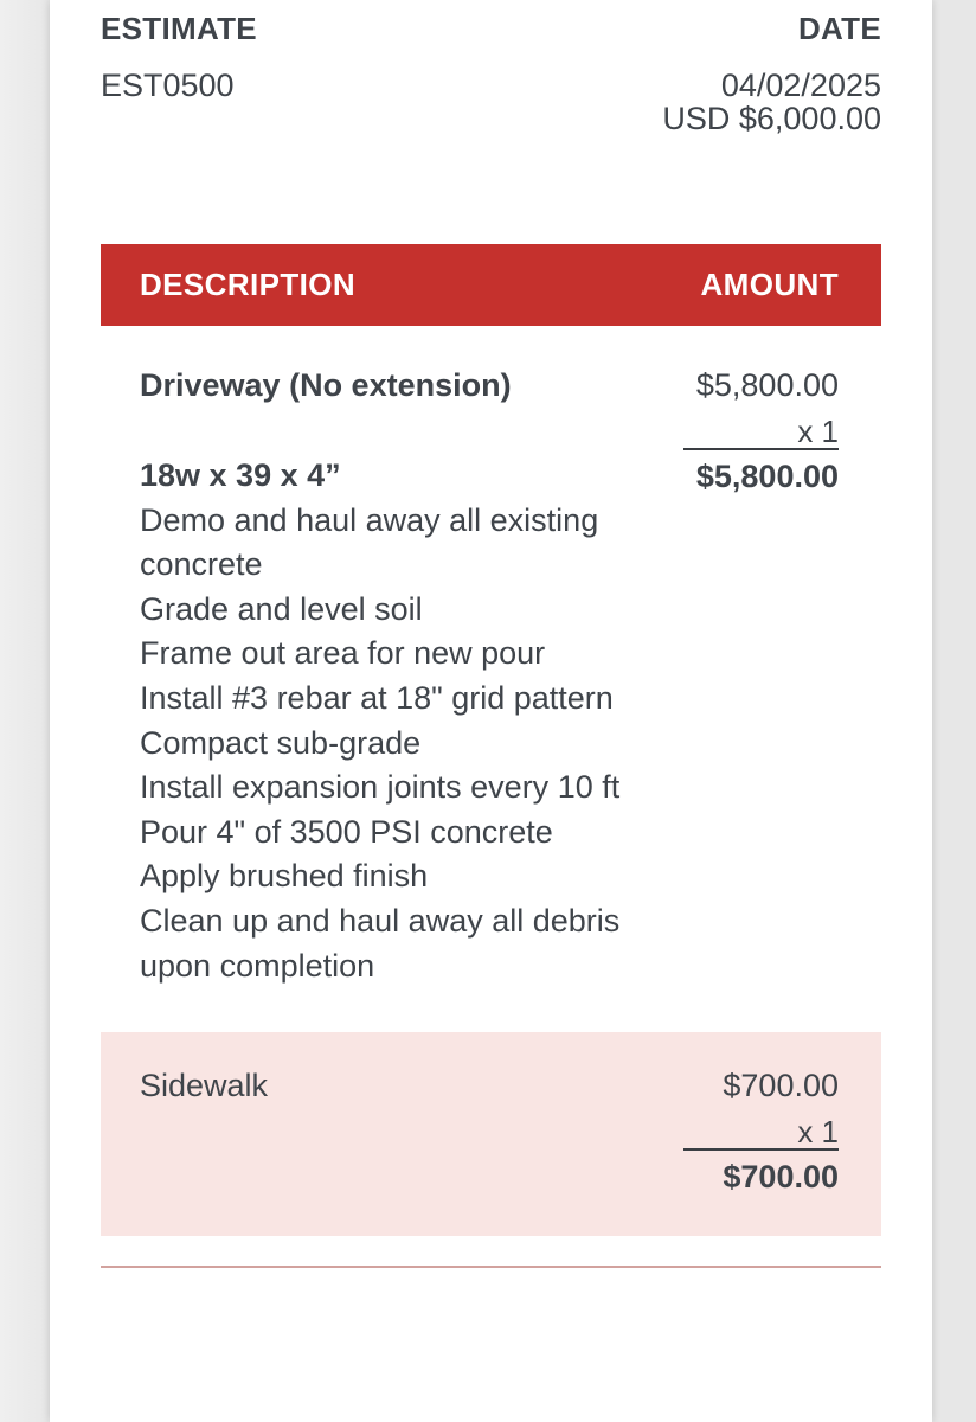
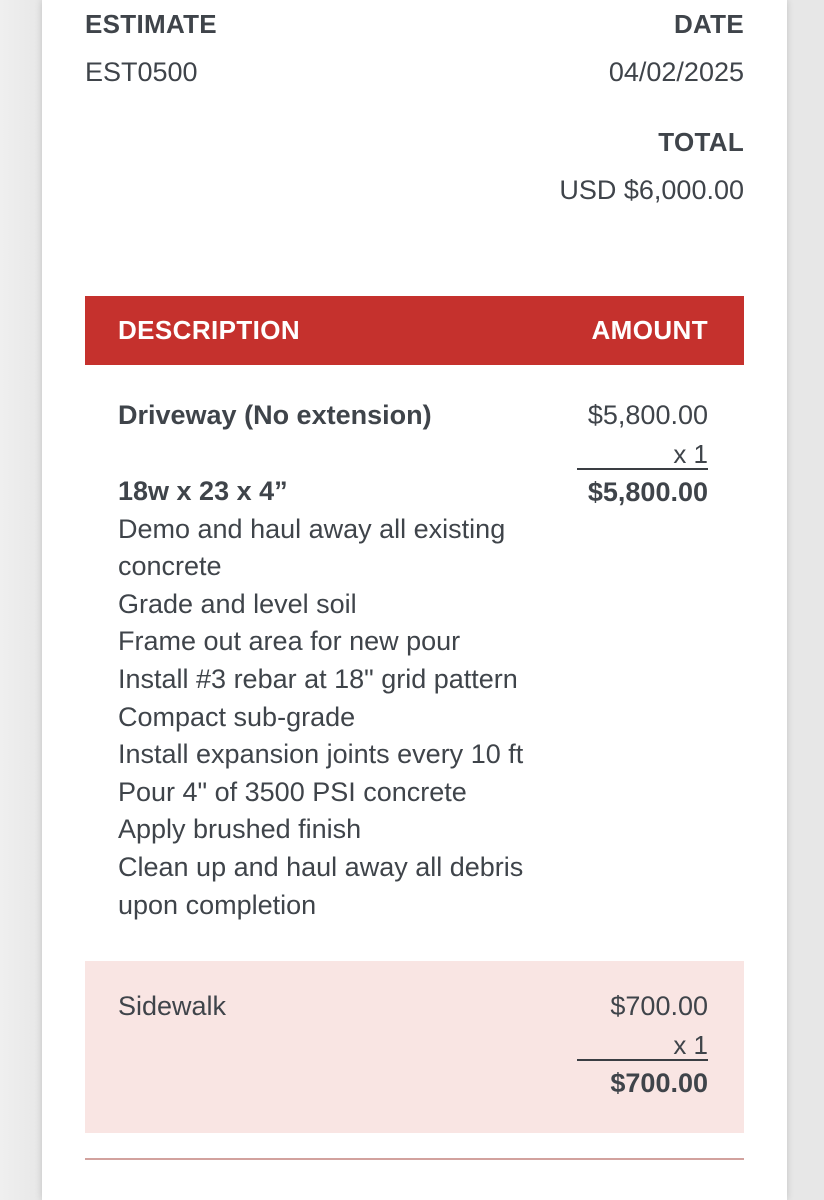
  ESTIMATE
  EST0500
  DATE
  04/02/2025
+ TOTAL
  USD $6,000.00
  DESCRIPTION
  AMOUNT
  Driveway (No extension)
- 18w x 39 x 4”
+ 18w x 23 x 4”
  Demo and haul away all existing
  concrete
  Grade and level soil
  Frame out area for new pour
  Install #3 rebar at 18" grid pattern
  Compact sub-grade
  Install expansion joints every 10 ft
  Pour 4" of 3500 PSI concrete
  Apply brushed finish
  Clean up and haul away all debris
  upon completion
  $5,800.00
  x 1
  $5,800.00
  Sidewalk
  $700.00
  x 1
  $700.00
